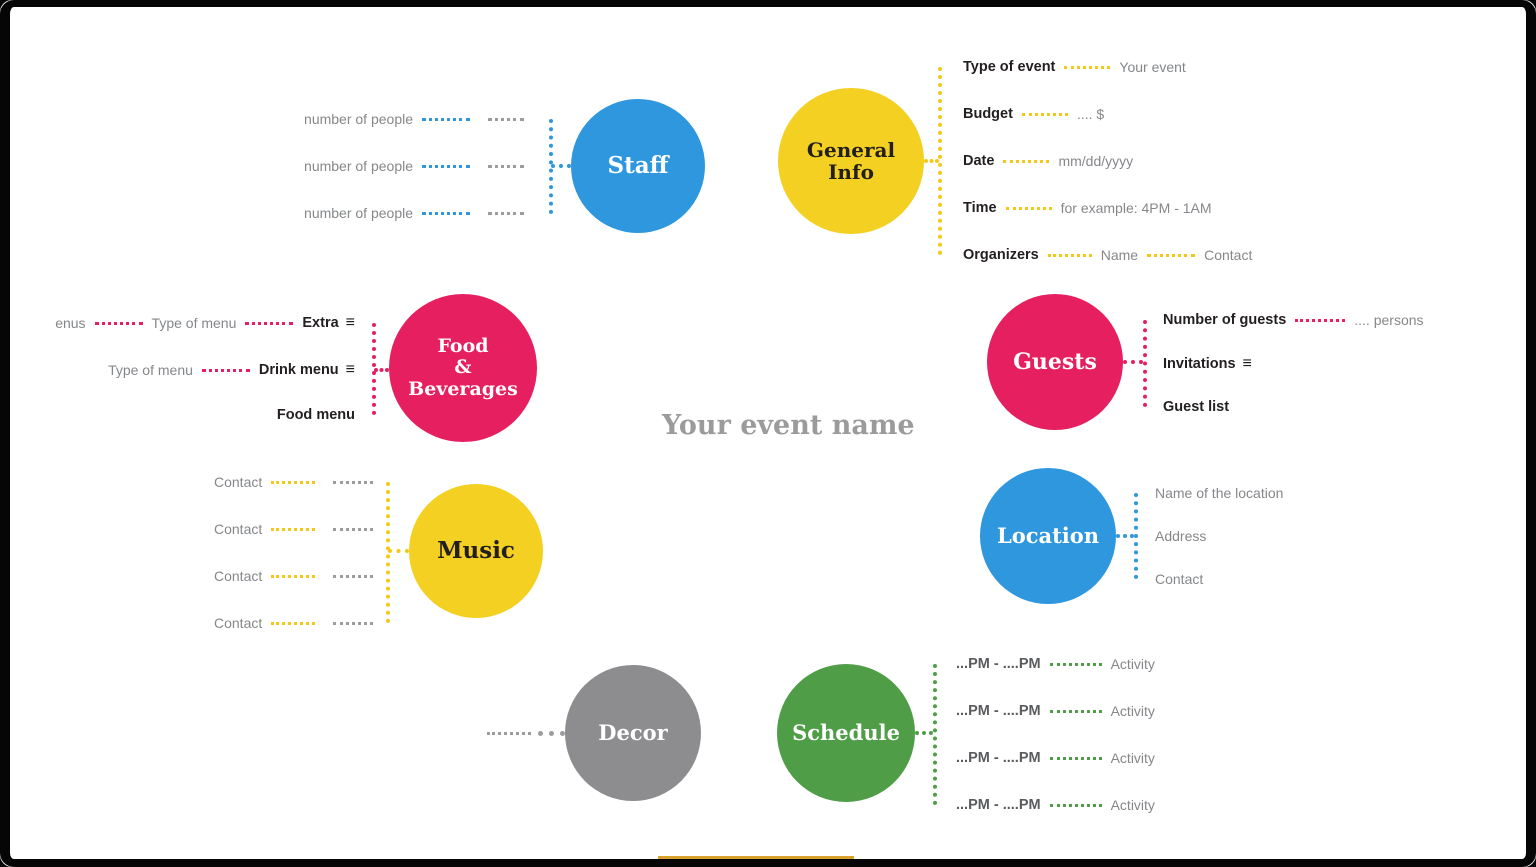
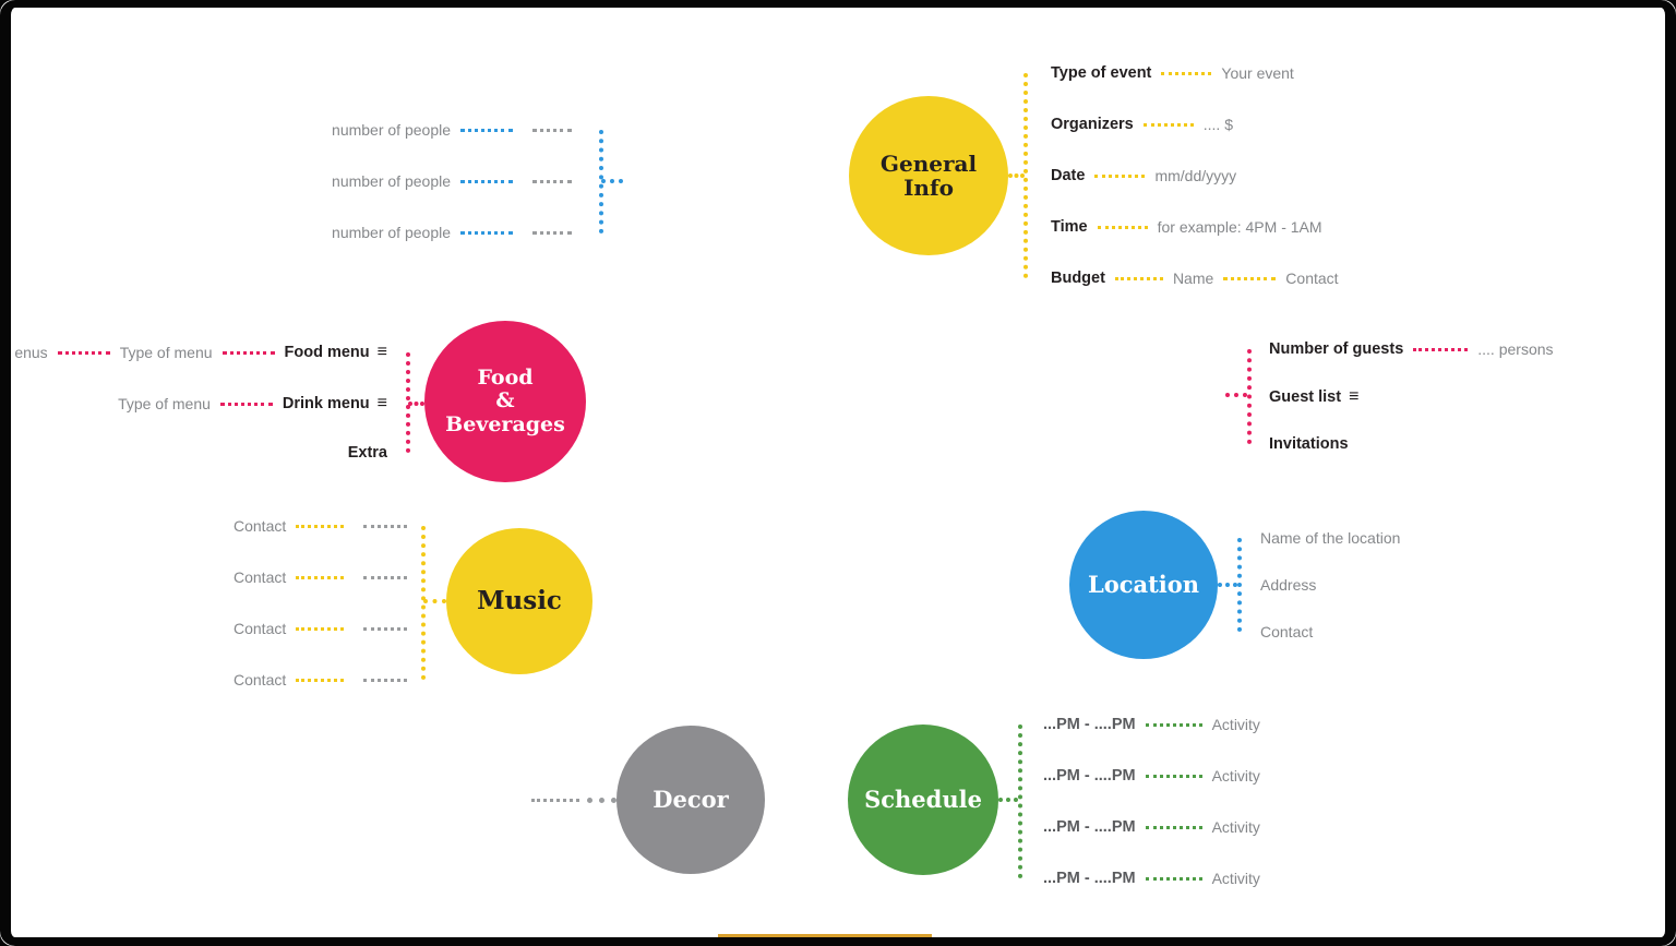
  number of people
  number of people
  number of people
- Staff
  General
  Info
  Type of event
  Your event
- Budget
+ Organizers
  .... $
  Date
  mm/dd/yyyy
  Time
  for example: 4PM - 1AM
- Organizers
+ Budget
  Name
  Contact
  enus
  Type of menu
- Extra
+ Food menu
  ≡
  Type of menu
  Drink menu
  ≡
- Food menu
+ Extra
  Food
  &
  Beverages
- Guests
  Number of guests
  .... persons
- Invitations
+ Guest list
  ≡
- Guest list
+ Invitations
  Contact
  Contact
  Contact
  Contact
  Music
  Location
  Name of the location
  Address
  Contact
  Decor
  Schedule
  ...PM - ....PM
  Activity
  ...PM - ....PM
  Activity
  ...PM - ....PM
  Activity
  ...PM - ....PM
  Activity
- Your event name
